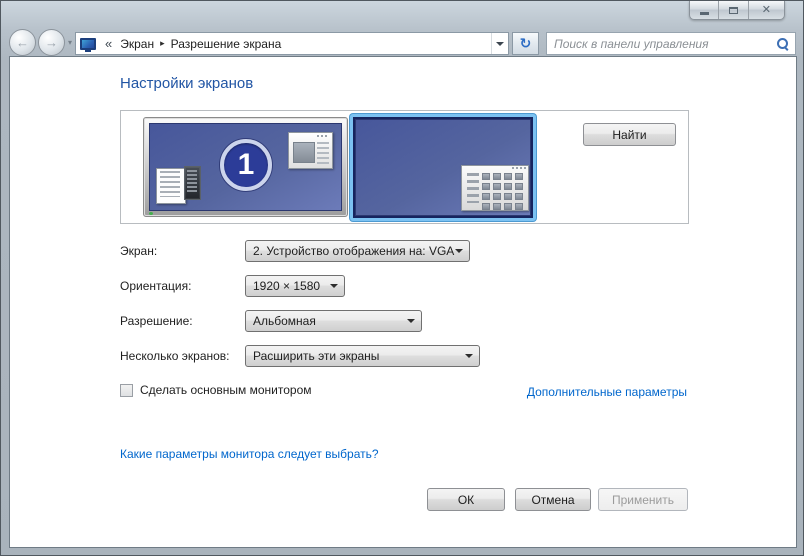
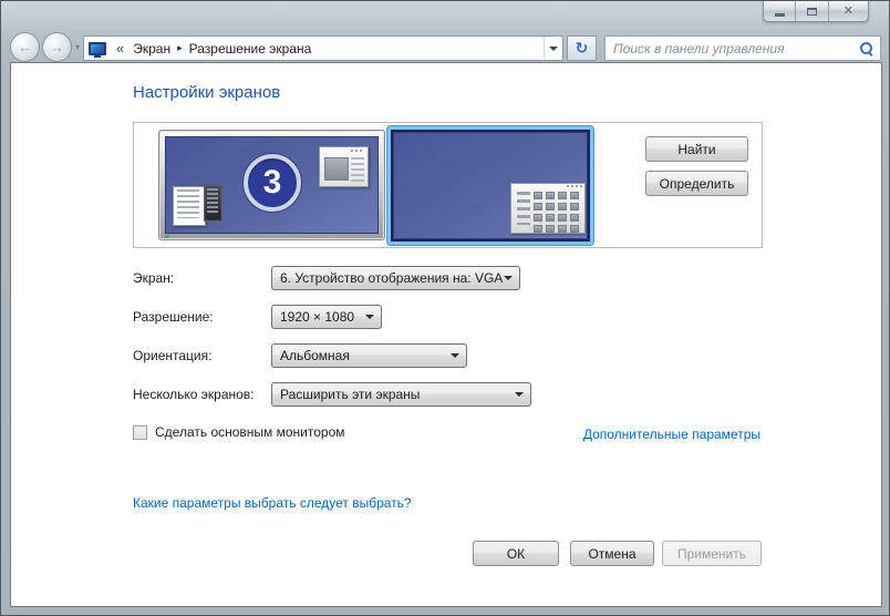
  ✕
  ←
  →
  ▾
  «
  Экран
  ▸
  Разрешение экрана
  ↻
  Поиск в панели управления
  Настройки экранов
- 1
+ 3
  Найти
+ Определить
  Экран:
- 2. Устройство отображения на: VGA
+ 6. Устройство отображения на: VGA
- Ориентация:
+ Разрешение:
- 1920 × 1580
+ 1920 × 1080
- Разрешение:
+ Ориентация:
  Альбомная
  Несколько экранов:
  Расширить эти экраны
  Сделать основным монитором
  Дополнительные параметры
- Какие параметры монитора следует выбрать?
+ Какие параметры выбрать следует выбрать?
  ОК
  Отмена
  Применить
